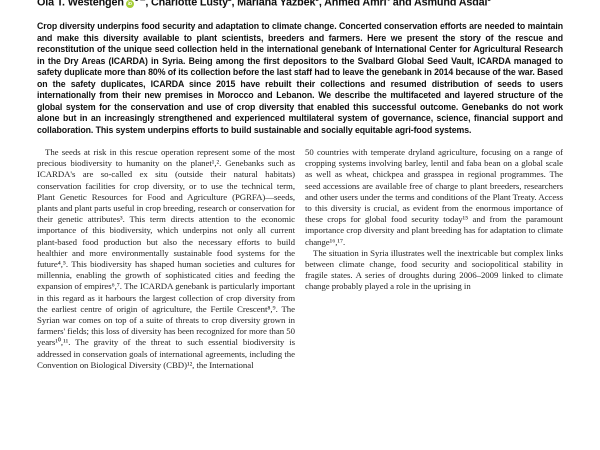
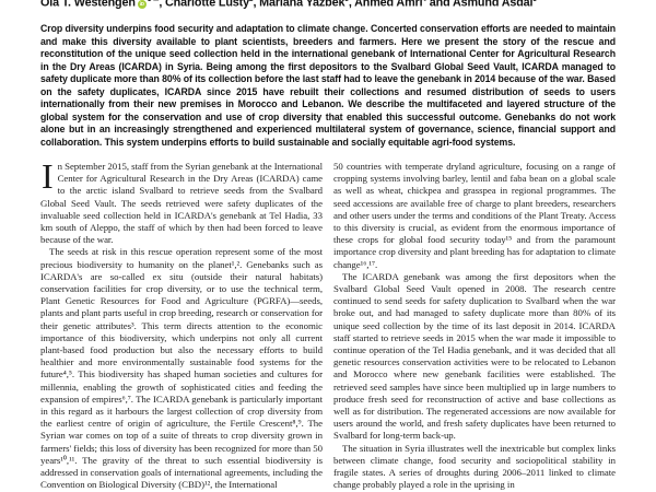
  Ola T. Westengen , Charlotte Lusty , Mariana Yazbek , Ahmed Amri and Asmund Asdal
  Crop diversity underpins food security and adaptation to climate change. Concerted conservation efforts are needed to maintain and make this diversity available to plant scientists, breeders and farmers. Here we present the story of the rescue and reconstitution of the unique seed collection held in the international genebank of International Center for Agricultural Research in the Dry Areas (ICARDA) in Syria. Being among the first depositors to the Svalbard Global Seed Vault, ICARDA managed to safety duplicate more than 80% of its collection before the last staff had to leave the genebank in 2014 because of the war. Based on the safety duplicates, ICARDA since 2015 have rebuilt their collections and resumed distribution of seeds to users internationally from their new premises in Morocco and Lebanon. We describe the multifaceted and layered structure of the global system for the conservation and use of crop diversity that enabled this successful outcome. Genebanks do not work alone but in an increasingly strengthened and experienced multilateral system of governance, science, financial support and collaboration. This system underpins efforts to build sustainable and socially equitable agri-food systems.
+ I
+ n September 2015, staff from the Syrian genebank at the International Center for Agricultural Research in the Dry Areas (ICARDA) came to the arctic island Svalbard to retrieve seeds from the Svalbard Global Seed Vault. The seeds retrieved were safety duplicates of the invaluable seed collection held in ICARDA's genebank at Tel Hadia, 33 km south of Aleppo, the staff of which by then had been forced to leave because of the war.
  The seeds at risk in this rescue operation represent some of the most precious biodiversity to humanity on the planet¹,². Genebanks such as ICARDA's are so-called ex situ (outside their natural habitats) conservation facilities for crop diversity, or to use the technical term, Plant Genetic Resources for Food and Agriculture (PGRFA)—seeds, plants and plant parts useful in crop breeding, research or conservation for their genetic attributes³. This term directs attention to the economic importance of this biodiversity, which underpins not only all current plant-based food production but also the necessary efforts to build healthier and more environmentally sustainable food systems for the future⁴,⁵. This biodiversity has shaped human societies and cultures for millennia, enabling the growth of sophisticated cities and feeding the expansion of empires⁶,⁷. The ICARDA genebank is particularly important in this regard as it harbours the largest collection of crop diversity from the earliest centre of origin of agriculture, the Fertile Crescent⁸,⁹. The Syrian war comes on top of a suite of threats to crop diversity grown in farmers' fields; this loss of diversity has been recognized for more than 50 years¹⁰,¹¹. The gravity of the threat to such essential biodiversity is addressed in conservation goals of international agreements, including the Convention on Biological Diversity (CBD)¹², the International
  50 countries with temperate dryland agriculture, focusing on a range of cropping systems involving barley, lentil and faba bean on a global scale as well as wheat, chickpea and grasspea in regional programmes. The seed accessions are available free of charge to plant breeders, researchers and other users under the terms and conditions of the Plant Treaty. Access to this diversity is crucial, as evident from the enormous importance of these crops for global food security today¹⁵ and from the paramount importance crop diversity and plant breeding has for adaptation to climate change¹⁶,¹⁷.
+ The ICARDA genebank was among the first depositors when the Svalbard Global Seed Vault opened in 2008. The research centre continued to send seeds for safety duplication to Svalbard when the war broke out, and had managed to safety duplicate more than 80% of its unique seed collection by the time of its last deposit in 2014. ICARDA staff started to retrieve seeds in 2015 when the war made it impossible to continue operation of the Tel Hadia genebank, and it was decided that all genetic resources conservation activities were to be relocated to Lebanon and Morocco where new genebank facilities were established. The retrieved seed samples have since been multiplied up in large numbers to produce fresh seed for reconstruction of active and base collections as well as for distribution. The regenerated accessions are now available for users around the world, and fresh safety duplicates have been returned to Svalbard for long-term back-up.
- The situation in Syria illustrates well the inextricable but complex links between climate change, food security and sociopolitical stability in fragile states. A series of droughts during 2006–2009 linked to climate change probably played a role in the uprising in
+ The situation in Syria illustrates well the inextricable but complex links between climate change, food security and sociopolitical stability in fragile states. A series of droughts during 2006–2011 linked to climate change probably played a role in the uprising in
